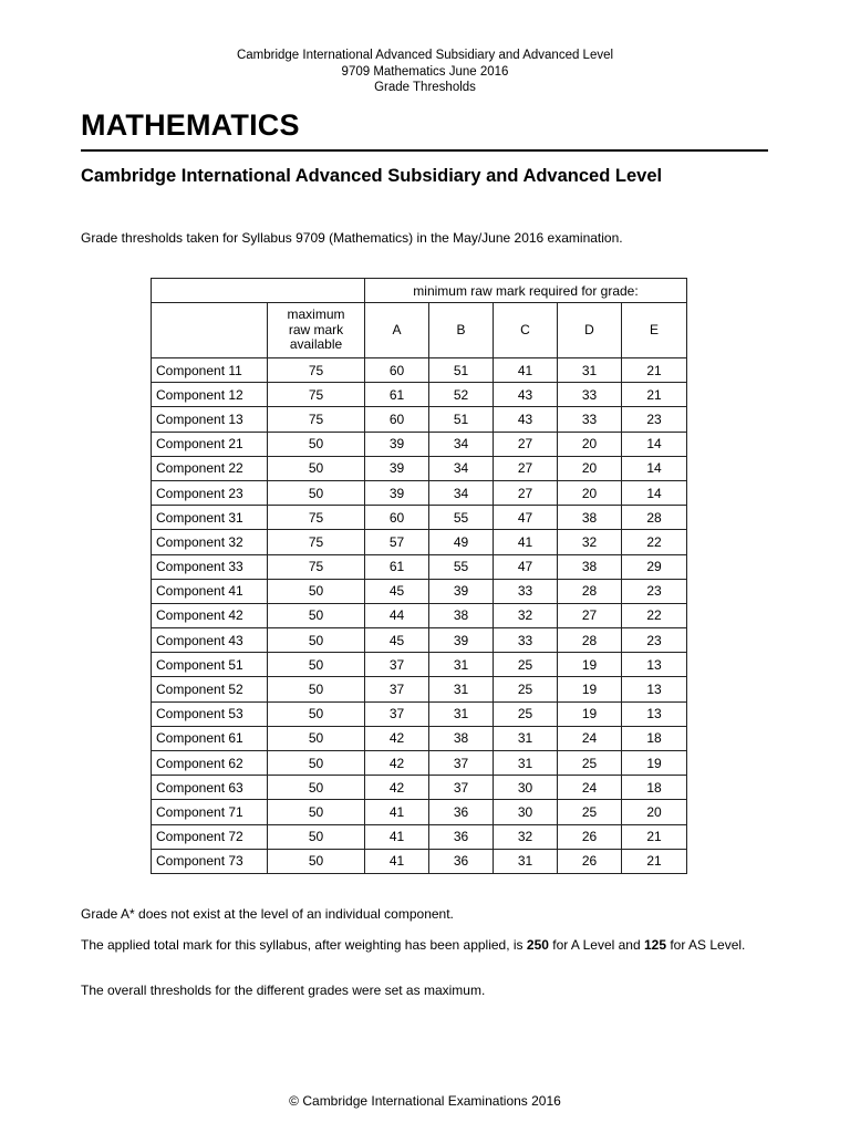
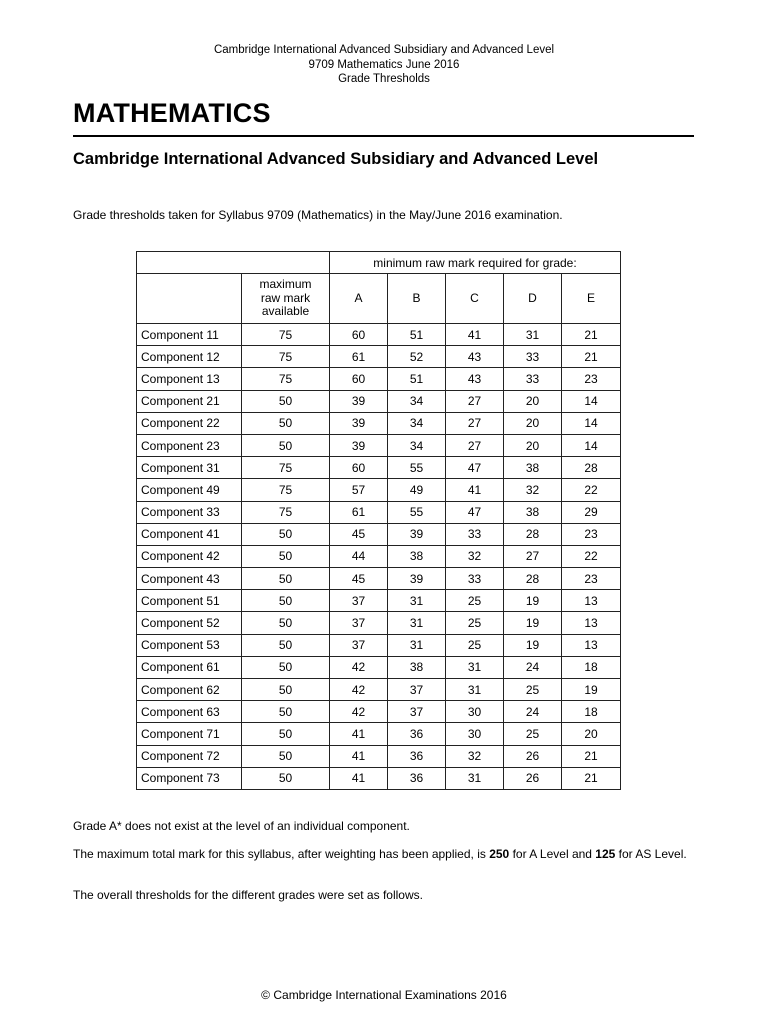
  Cambridge International Advanced Subsidiary and Advanced Level
  9709 Mathematics June 2016
  Grade Thresholds
  MATHEMATICS
  Cambridge International Advanced Subsidiary and Advanced Level
  Grade thresholds taken for Syllabus 9709 (Mathematics) in the May/June 2016 examination.
  	minimum raw mark required for grade:
  	maximum raw mark available	A	B	C	D	E
  Component 11	75	60	51	41	31	21
  Component 12	75	61	52	43	33	21
  Component 13	75	60	51	43	33	23
  Component 21	50	39	34	27	20	14
  Component 22	50	39	34	27	20	14
  Component 23	50	39	34	27	20	14
  Component 31	75	60	55	47	38	28
- Component 32	75	57	49	41	32	22
+ Component 49	75	57	49	41	32	22
  Component 33	75	61	55	47	38	29
  Component 41	50	45	39	33	28	23
  Component 42	50	44	38	32	27	22
  Component 43	50	45	39	33	28	23
  Component 51	50	37	31	25	19	13
  Component 52	50	37	31	25	19	13
  Component 53	50	37	31	25	19	13
  Component 61	50	42	38	31	24	18
  Component 62	50	42	37	31	25	19
  Component 63	50	42	37	30	24	18
  Component 71	50	41	36	30	25	20
  Component 72	50	41	36	32	26	21
  Component 73	50	41	36	31	26	21
  Grade A* does not exist at the level of an individual component.
- The applied total mark for this syllabus, after weighting has been applied, is 250 for A Level and 125 for AS Level.
+ The maximum total mark for this syllabus, after weighting has been applied, is 250 for A Level and 125 for AS Level.
- The overall thresholds for the different grades were set as maximum.
+ The overall thresholds for the different grades were set as follows.
  © Cambridge International Examinations 2016
